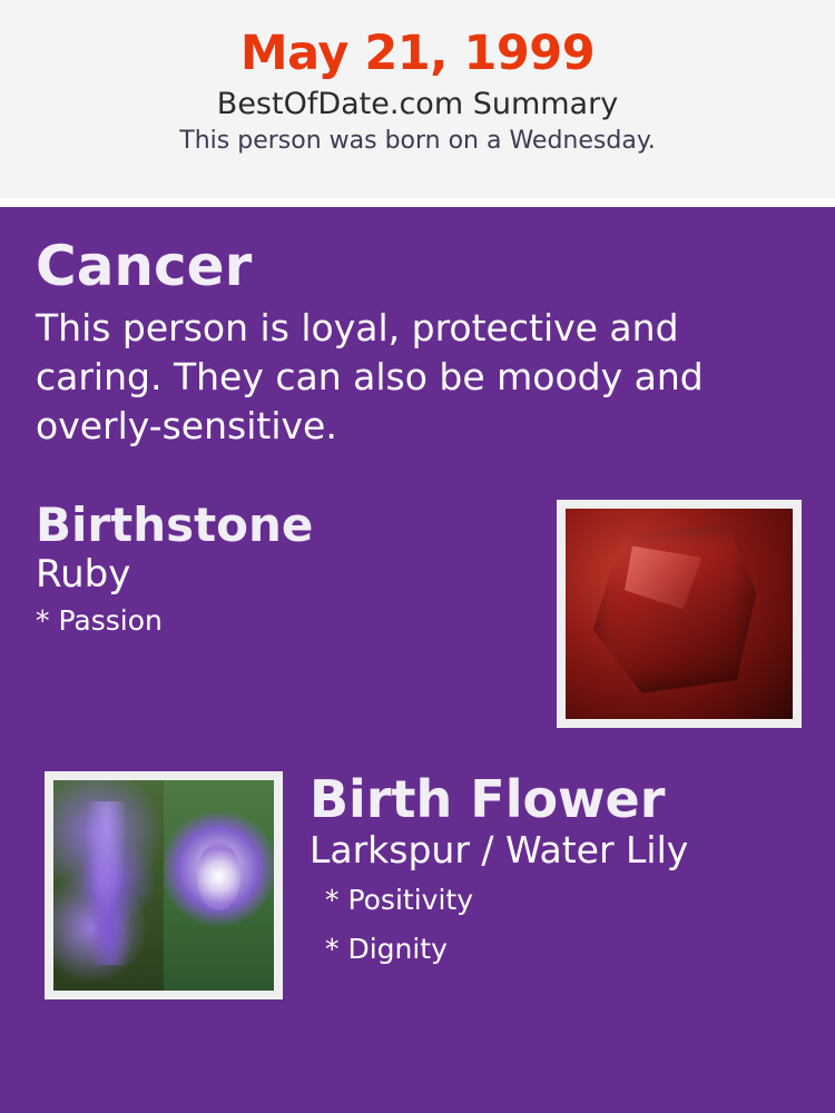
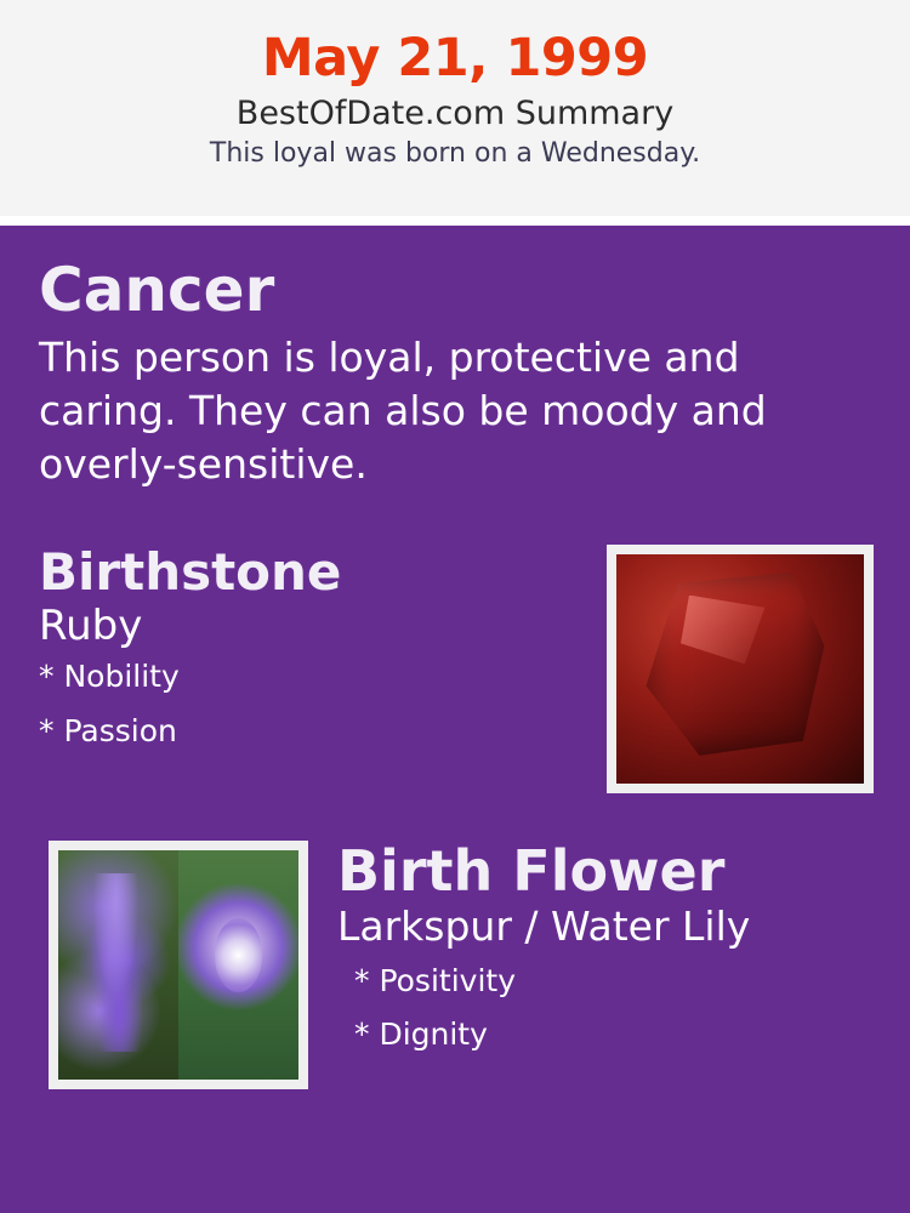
  May 21, 1999
  BestOfDate.com Summary
- This person was born on a Wednesday.
+ This loyal was born on a Wednesday.
  Cancer
  This person is loyal, protective and caring. They can also be moody and overly-sensitive.
  Birthstone
  Ruby
+ * Nobility
  * Passion
  Birth Flower
  Larkspur / Water Lily
  * Positivity
  * Dignity
